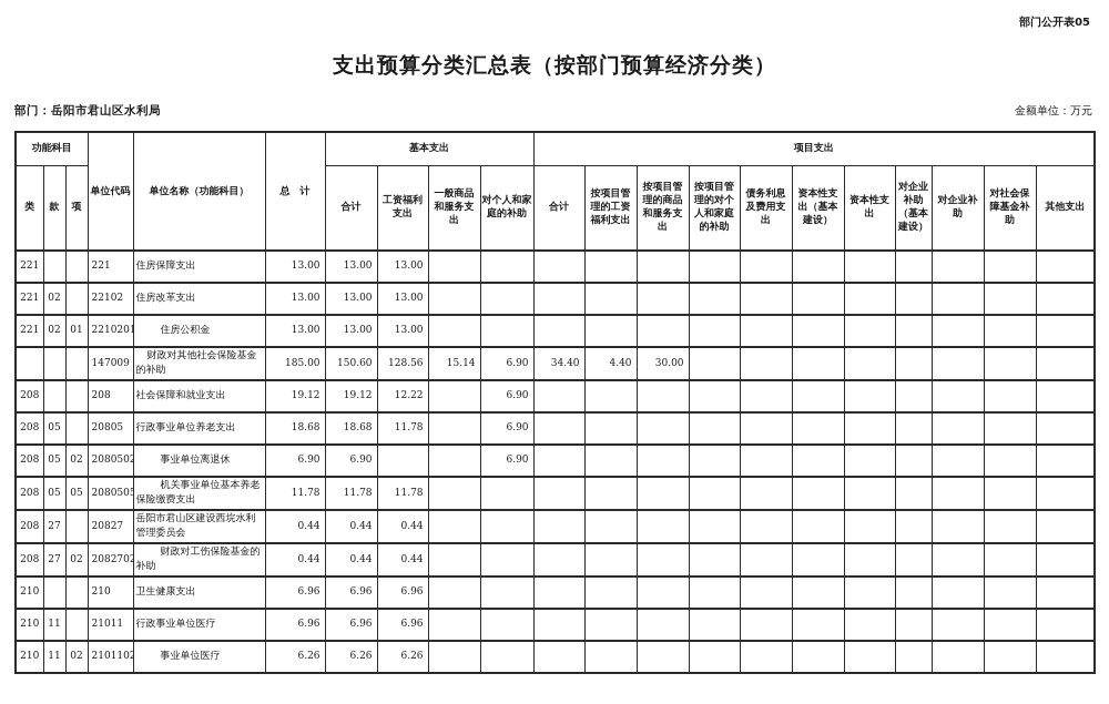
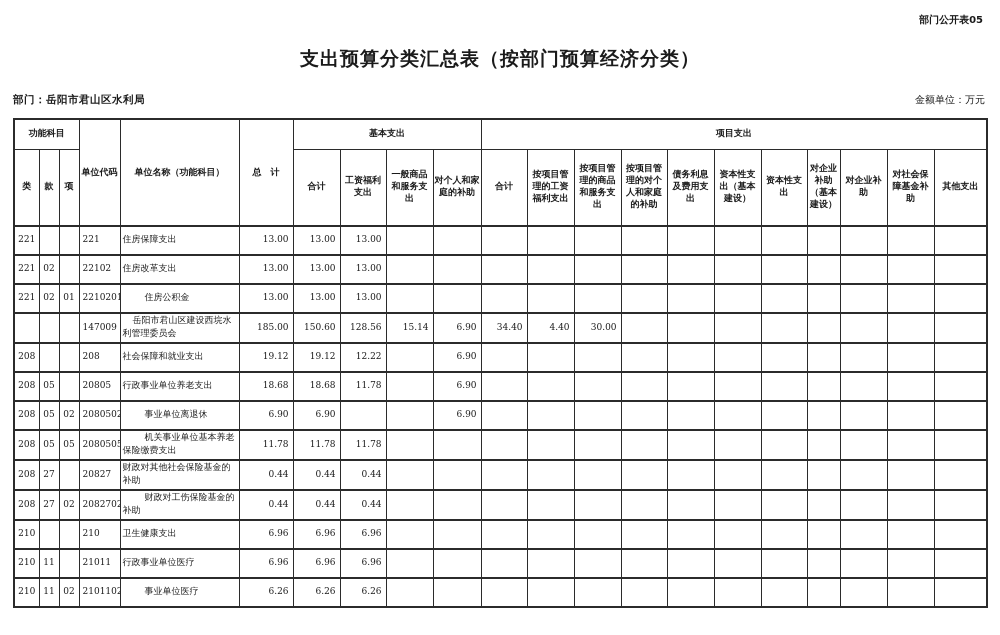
  部门公开表05
  支出预算分类汇总表（按部门预算经济分类）
  部门：岳阳市君山区水利局
  金额单位：万元
  功能科目	单位代码	单位名称（功能科目）	总 计	基本支出	项目支出
  类	款	项	合计	工资福利支出	一般商品和服务支出	对个人和家庭的补助	合计	按项目管理的工资福利支出	按项目管理的商品和服务支出	按项目管理的对个人和家庭的补助	债务利息及费用支出	资本性支出（基本建设）	资本性支出	对企业补助（基本建设）	对企业补助	对社会保障基金补助	其他支出
  221			221	住房保障支出	13.00	13.00	13.00
  221	02		22102	住房改革支出	13.00	13.00	13.00
  221	02	01	221020	住房公积金	13.00	13.00	13.00
- 			147009	财政对其他社会保险基金的补助	185.00	150.60	128.56	15.14	6.90	34.40	4.40	30.00
+ 			147009	岳阳市君山区建设西垸水利管理委员会	185.00	150.60	128.56	15.14	6.90	34.40	4.40	30.00
  208			208	社会保障和就业支出	19.12	19.12	12.22		6.90
  208	05		20805	行政事业单位养老支出	18.68	18.68	11.78		6.90
  208	05	02	208050	事业单位离退休	6.90	6.90			6.90
  208	05	05	208050	机关事业单位基本养老保险缴费支出	11.78	11.78	11.78
- 208	27		20827	岳阳市君山区建设西垸水利管理委员会	0.44	0.44	0.44
+ 208	27		20827	财政对其他社会保险基金的补助	0.44	0.44	0.44
  208	27	02	208270	财政对工伤保险基金的补助	0.44	0.44	0.44
  210			210	卫生健康支出	6.96	6.96	6.96
  210	11		21011	行政事业单位医疗	6.96	6.96	6.96
  210	11	02	210110	事业单位医疗	6.26	6.26	6.26
